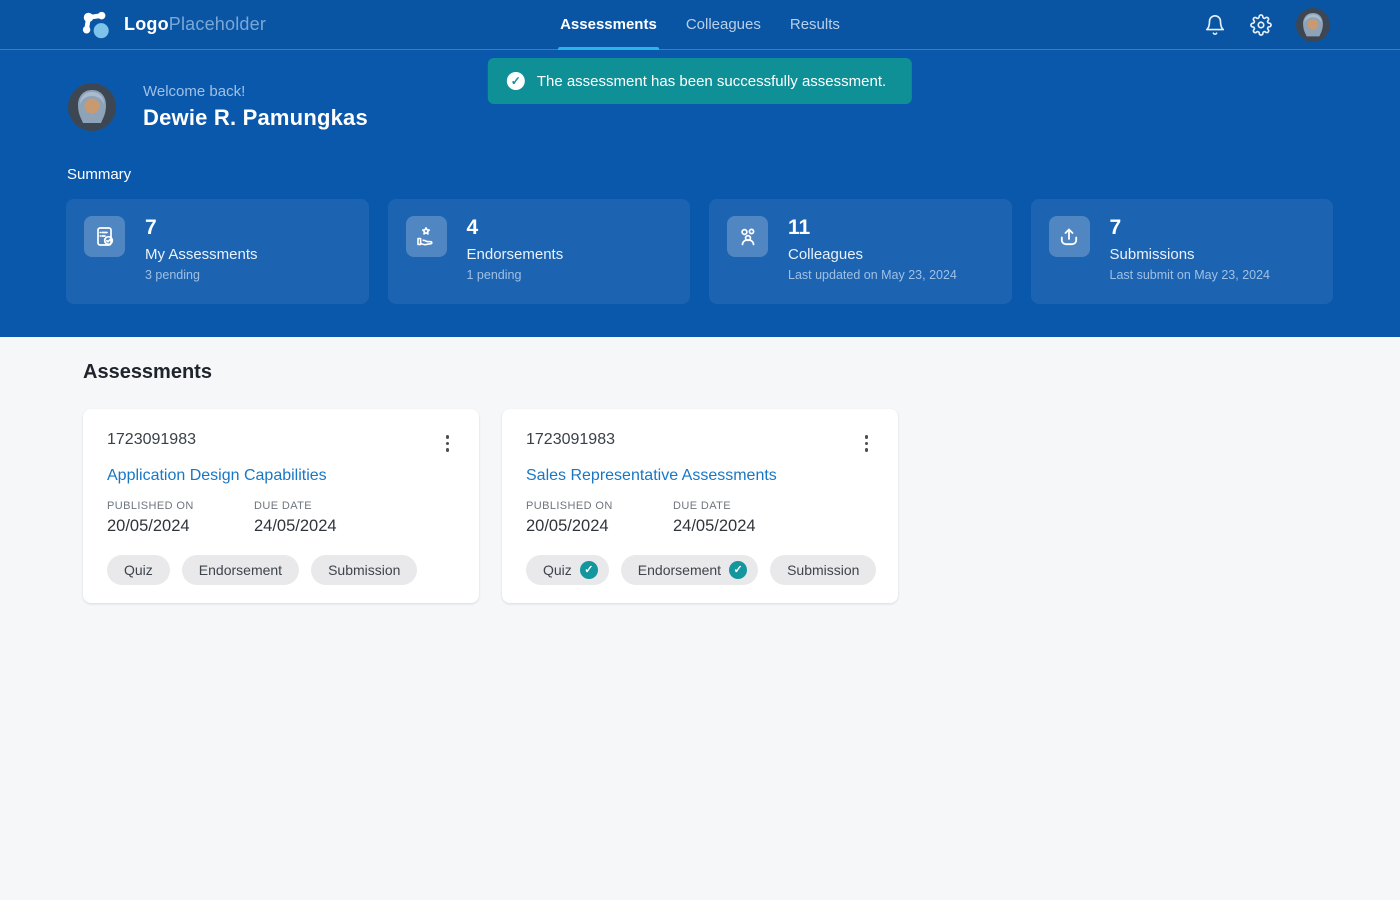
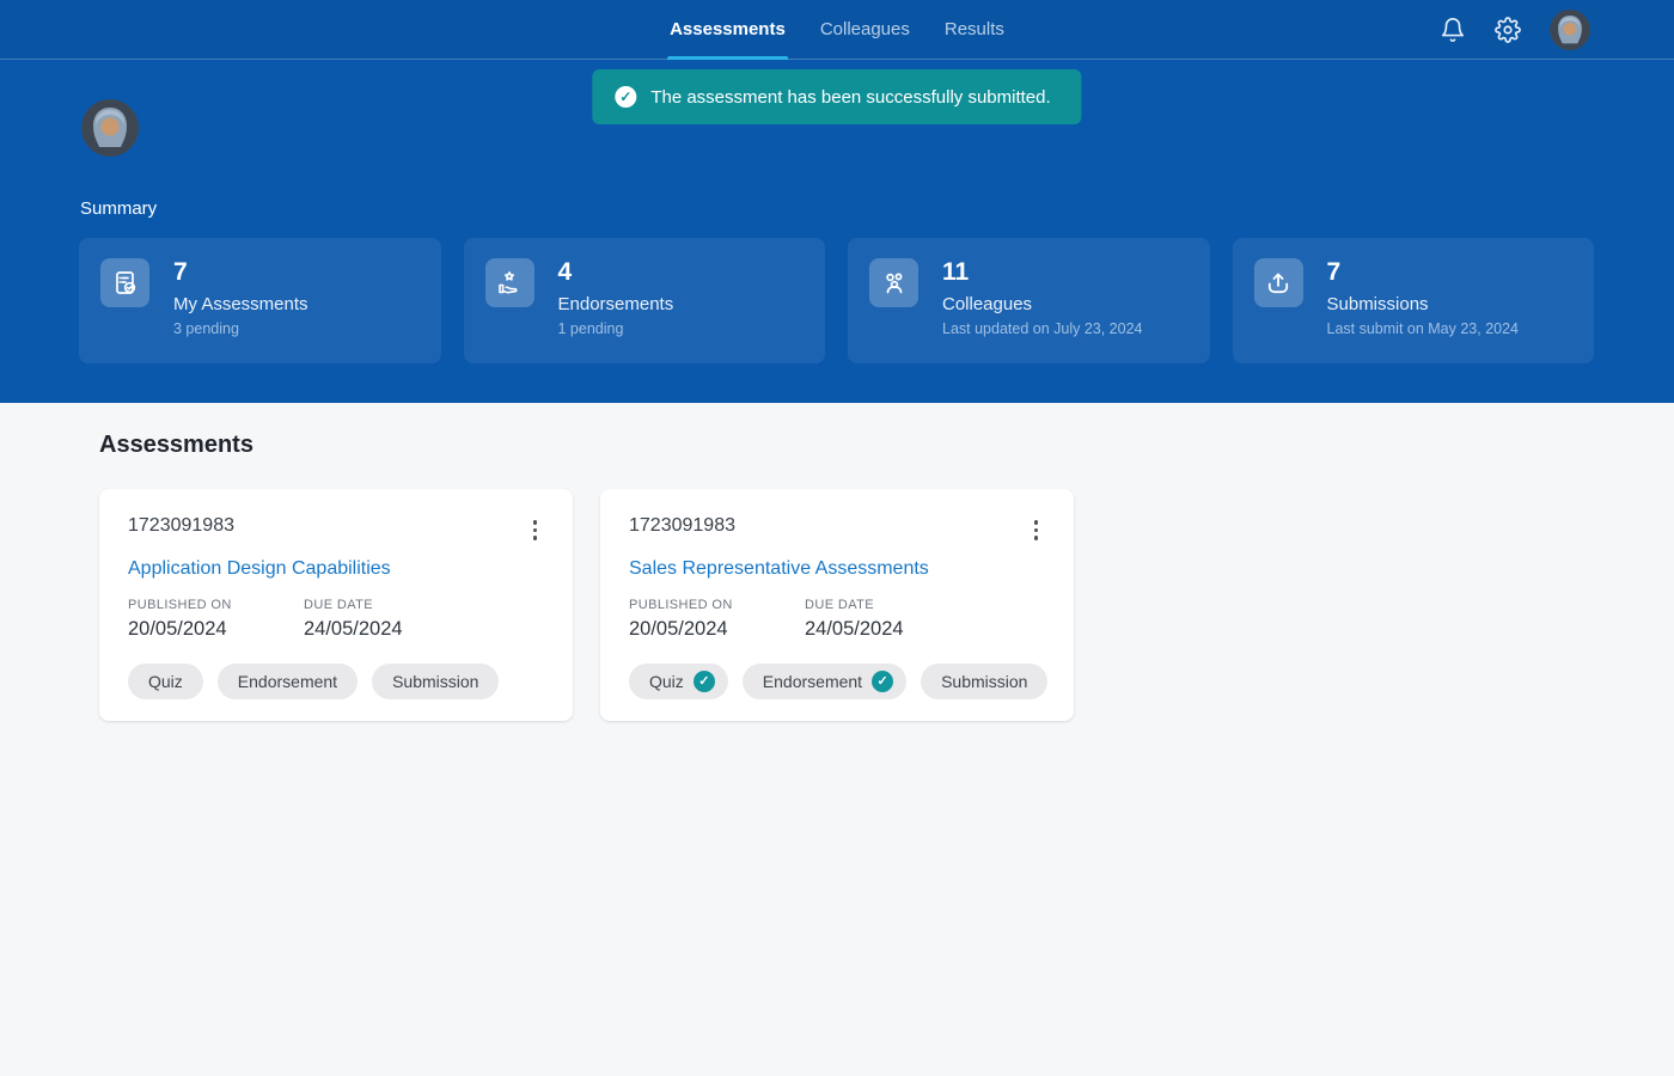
- LogoPlaceholder
  Assessments
  Colleagues
  Results
  ✓
- The assessment has been successfully assessment.
+ The assessment has been successfully submitted.
- Welcome back!
- Dewie R. Pamungkas
  Summary
  7
  My Assessments
  3 pending
  4
  Endorsements
  1 pending
  11
  Colleagues
- Last updated on May 23, 2024
+ Last updated on July 23, 2024
  7
  Submissions
  Last submit on May 23, 2024
  Assessments
  1723091983
  Application Design Capabilities
  PUBLISHED ON
  20/05/2024
  DUE DATE
  24/05/2024
  Quiz
  Endorsement
  Submission
  1723091983
  Sales Representative Assessments
  PUBLISHED ON
  20/05/2024
  DUE DATE
  24/05/2024
  Quiz
  ✓
  Endorsement
  ✓
  Submission
